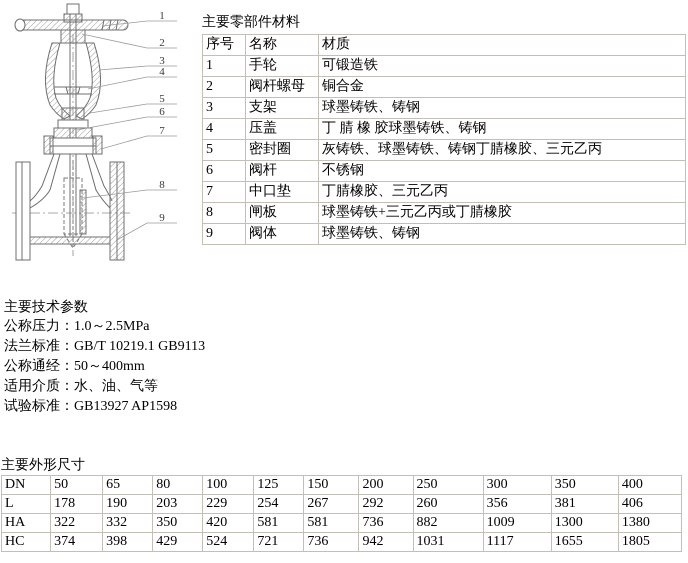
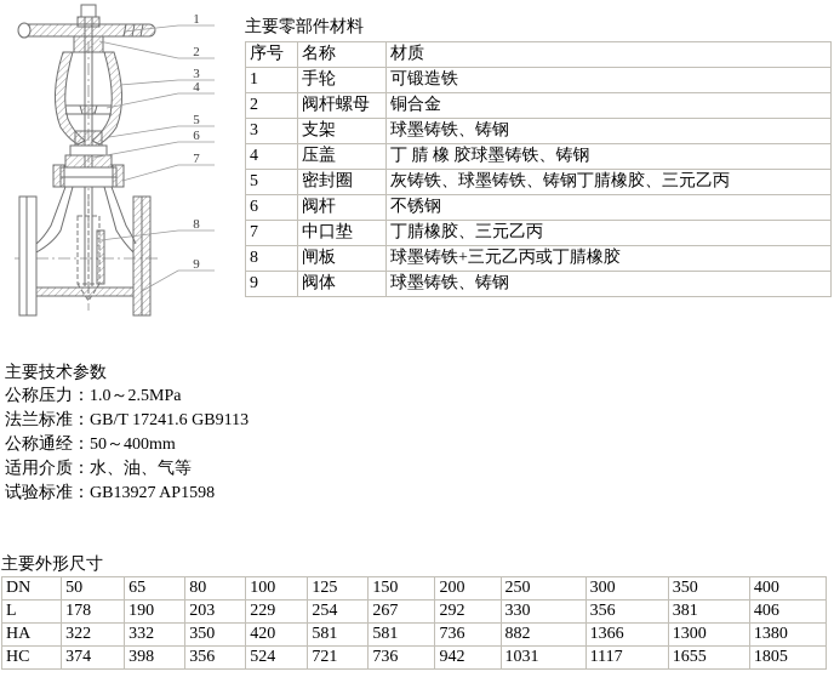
  1
  2
  3
  4
  5
  6
  7
  8
  9
  主要零部件材料
  序号	名称	材质
  1	手轮	可锻造铁
  2	阀杆螺母	铜合金
  3	支架	球墨铸铁、铸钢
  4	压盖	丁 腈 橡 胶球墨铸铁、铸钢
  5	密封圈	灰铸铁、球墨铸铁、铸钢丁腈橡胶、三元乙丙
  6	阀杆	不锈钢
  7	中口垫	丁腈橡胶、三元乙丙
  8	闸板	球墨铸铁+三元乙丙或丁腈橡胶
  9	阀体	球墨铸铁、铸钢
  主要技术参数
  公称压力：1.0～2.5MPa
- 法兰标准：GB/T 10219.1 GB9113
+ 法兰标准：GB/T 17241.6 GB9113
  公称通经：50～400mm
  适用介质：水、油、气等
  试验标准：GB13927 AP1598
  主要外形尺寸
  DN	50	65	80	100	125	150	200	250	300	350	400
- L	178	190	203	229	254	267	292	260	356	381	406
+ L	178	190	203	229	254	267	292	330	356	381	406
- HA	322	332	350	420	581	581	736	882	1009	1300	1380
+ HA	322	332	350	420	581	581	736	882	1366	1300	1380
- HC	374	398	429	524	721	736	942	1031	1117	1655	1805
+ HC	374	398	356	524	721	736	942	1031	1117	1655	1805
